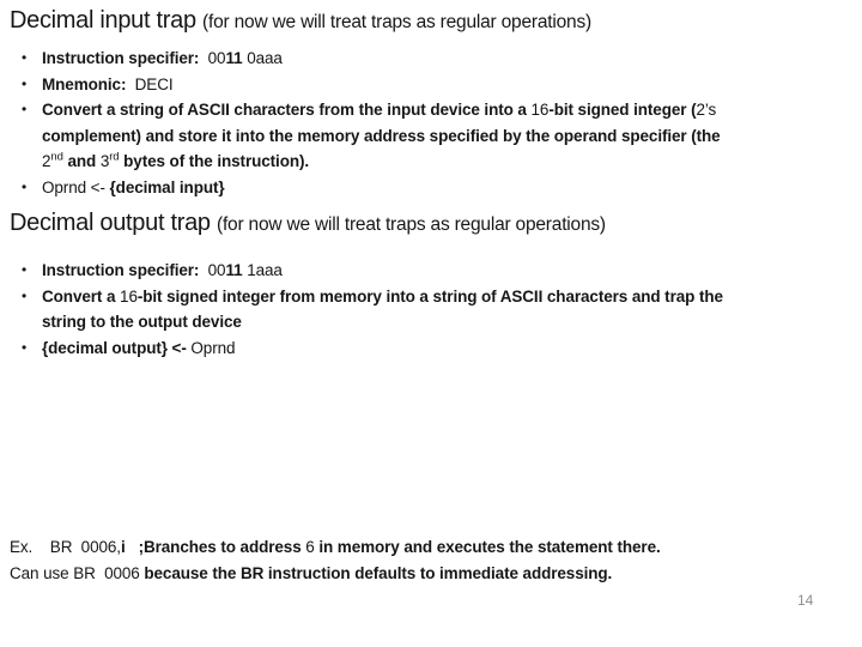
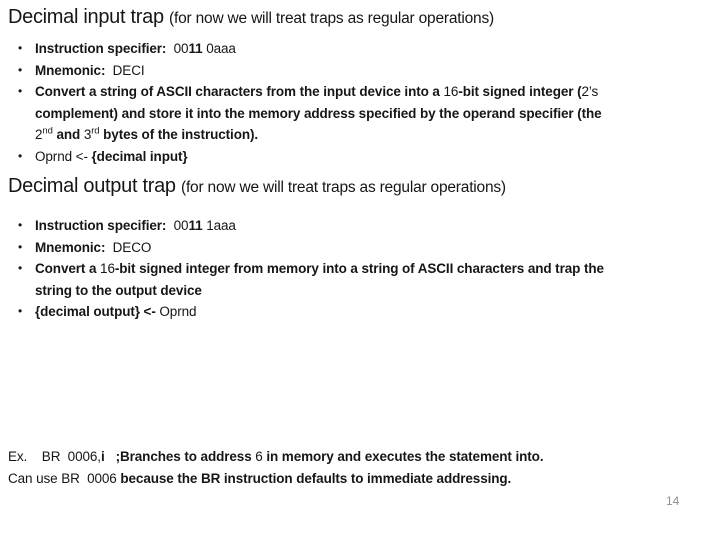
  Decimal input trap (for now we will treat traps as regular operations)
  Instruction specifier: 0011 0aaa
  Mnemonic: DECI
  Convert a string of ASCII characters from the input device into a 16-bit signed integer (2’s
  complement) and store it into the memory address specified by the operand specifier (the
  2nd and 3rd bytes of the instruction).
  Oprnd <- {decimal input}
  Decimal output trap (for now we will treat traps as regular operations)
  Instruction specifier: 0011 1aaa
+ Mnemonic: DECO
  Convert a 16-bit signed integer from memory into a string of ASCII characters and trap the
  string to the output device
  {decimal output} <- Oprnd
- Ex. BR 0006,i ;Branches to address 6 in memory and executes the statement there.
+ Ex. BR 0006,i ;Branches to address 6 in memory and executes the statement into.
  Can use BR 0006 because the BR instruction defaults to immediate addressing.
  14
